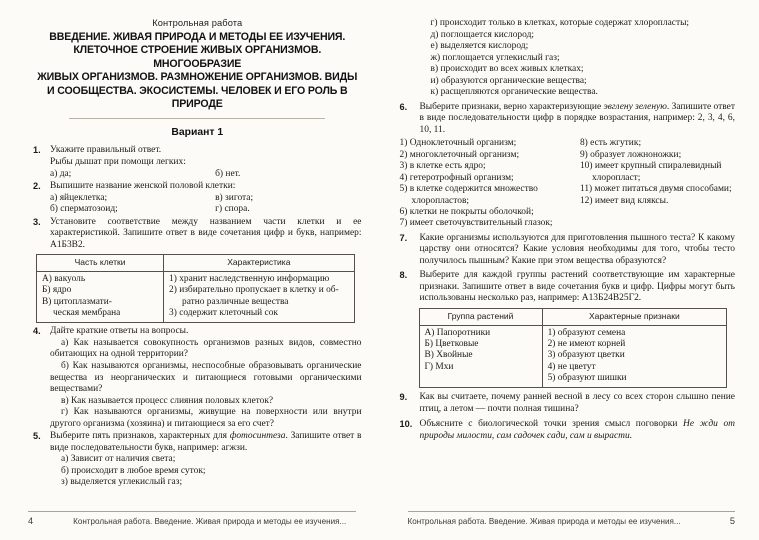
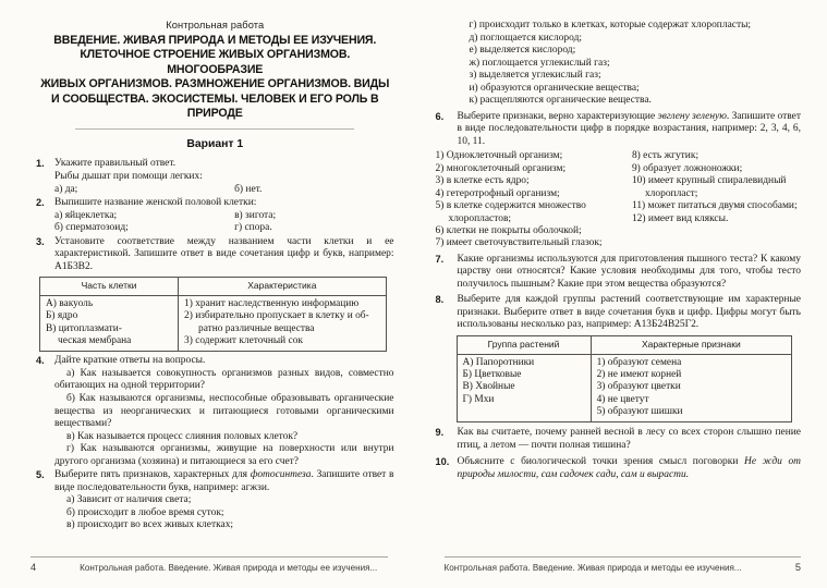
  Контрольная работа
  ВВЕДЕНИЕ. ЖИВАЯ ПРИРОДА И МЕТОДЫ ЕЕ ИЗУЧЕНИЯ.
  КЛЕТОЧНОЕ СТРОЕНИЕ ЖИВЫХ ОРГАНИЗМОВ. МНОГООБРАЗИЕ
  ЖИВЫХ ОРГАНИЗМОВ. РАЗМНОЖЕНИЕ ОРГАНИЗМОВ. ВИДЫ
  И СООБЩЕСТВА. ЭКОСИСТЕМЫ. ЧЕЛОВЕК И ЕГО РОЛЬ В ПРИРОДЕ
  Вариант 1
  1.
  Укажите правильный ответ.
  Рыбы дышат при помощи легких:
  а) да;
  б) нет.
  2.
  Выпишите название женской половой клетки:
  а) яйцеклетка;
  в) зигота;
  б) сперматозоид;
  г) спора.
  3.
  Установите соответствие между названием части клетки и ее характеристикой. Запишите ответ в виде сочетания цифр и букв, например: А1Б3В2.
  Часть клетки	Характеристика
  А) вакуоль Б) ядро В) цитоплазмати- ческая мембрана	1) хранит наследственную информацию 2) избирательно пропускает в клетку и об- ратно различные вещества 3) содержит клеточный сок
  4.
  Дайте краткие ответы на вопросы.
  а) Как называется совокупность организмов разных видов, совместно обитающих на одной территории?
  б) Как называются организмы, неспособные образовывать органические вещества из неорганических и питающиеся готовыми органическими веществами?
  в) Как называется процесс слияния половых клеток?
  г) Как называются организмы, живущие на поверхности или внутри другого организма (хозяина) и питающиеся за его счет?
  5.
  Выберите пять признаков, характерных для фотосинтеза. Запишите ответ в виде последовательности букв, например: агжзи.
  а) Зависит от наличия света;
  б) происходит в любое время суток;
- з) выделяется углекислый газ;
+ в) происходит во всех живых клетках;
  4
  Контрольная работа. Введение. Живая природа и методы ее изучения...
  г) происходит только в клетках, которые содержат хлоропласты;
  д) поглощается кислород;
  е) выделяется кислород;
  ж) поглощается углекислый газ;
- в) происходит во всех живых клетках;
+ з) выделяется углекислый газ;
  и) образуются органические вещества;
  к) расщепляются органические вещества.
  6.
  Выберите признаки, верно характеризующие эвглену зеленую. Запишите ответ в виде последовательности цифр в порядке возрастания, например: 2, 3, 4, 6, 10, 11.
  1) Одноклеточный организм;
  2) многоклеточный организм;
  3) в клетке есть ядро;
  4) гетеротрофный организм;
  5) в клетке содержится множество хлоропластов;
  6) клетки не покрыты оболочкой;
  7) имеет светочувствительный глазок;
  8) есть жгутик;
  9) образует ложноножки;
  10) имеет крупный спиралевидный хлоропласт;
  11) может питаться двумя способами;
  12) имеет вид кляксы.
  7.
  Какие организмы используются для приготовления пышного теста? К какому царству они относятся? Какие условия необходимы для того, чтобы тесто получилось пышным? Какие при этом вещества образуются?
  8.
- Выберите для каждой группы растений соответствующие им характерные признаки. Запишите ответ в виде сочетания букв и цифр. Цифры могут быть использованы несколько раз, например: А13Б24В25Г2.
+ Выберите для каждой группы растений соответствующие им характерные признаки. Выберите ответ в виде сочетания букв и цифр. Цифры могут быть использованы несколько раз, например: А13Б24В25Г2.
  Группа растений	Характерные признаки
  А) Папоротники Б) Цветковые В) Хвойные Г) Мхи	1) образуют семена 2) не имеют корней 3) образуют цветки 4) не цветут 5) образуют шишки
  9.
  Как вы считаете, почему ранней весной в лесу со всех сторон слышно пение птиц, а летом — почти полная тишина?
  10.
  Объясните с биологической точки зрения смысл поговорки Не жди от природы милости, сам садочек сади, сам и вырасти.
  Контрольная работа. Введение. Живая природа и методы ее изучения...
  5
